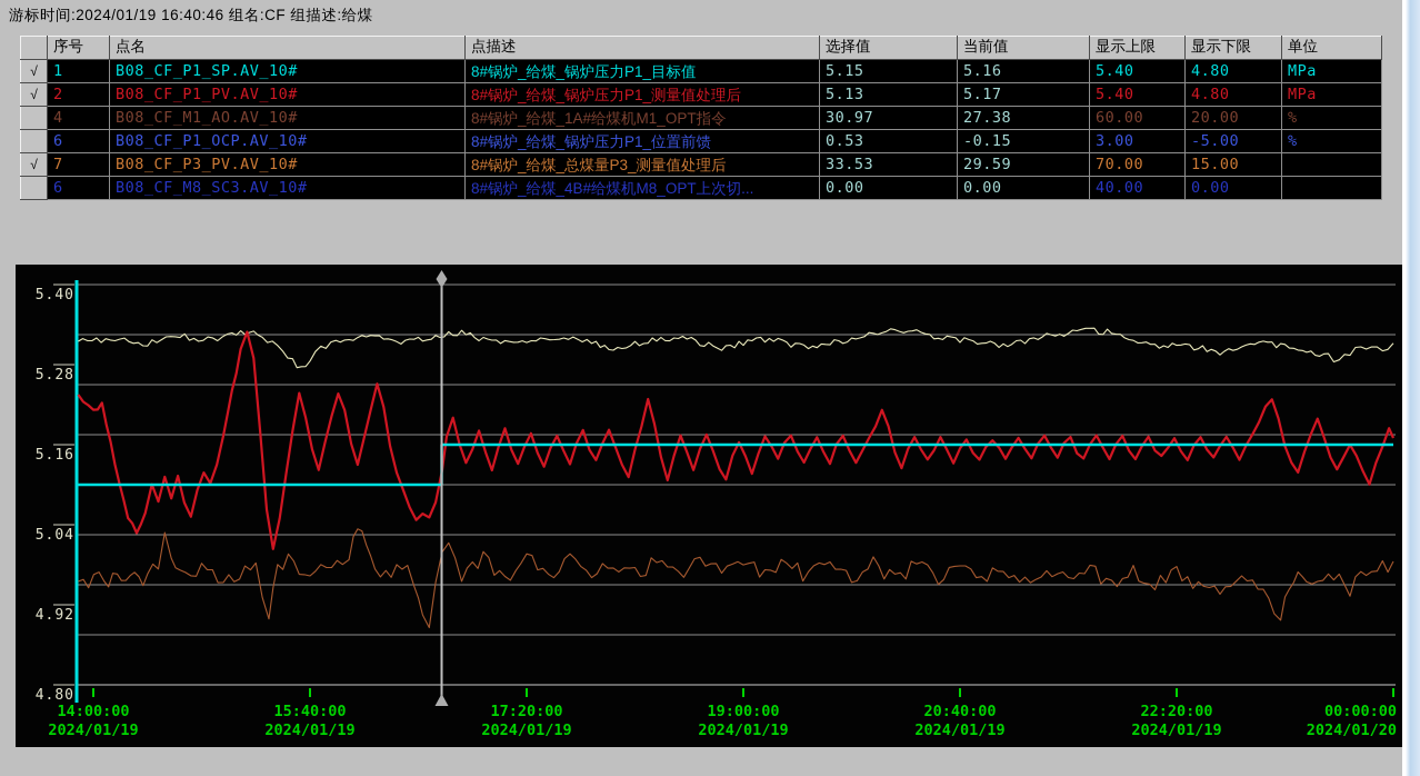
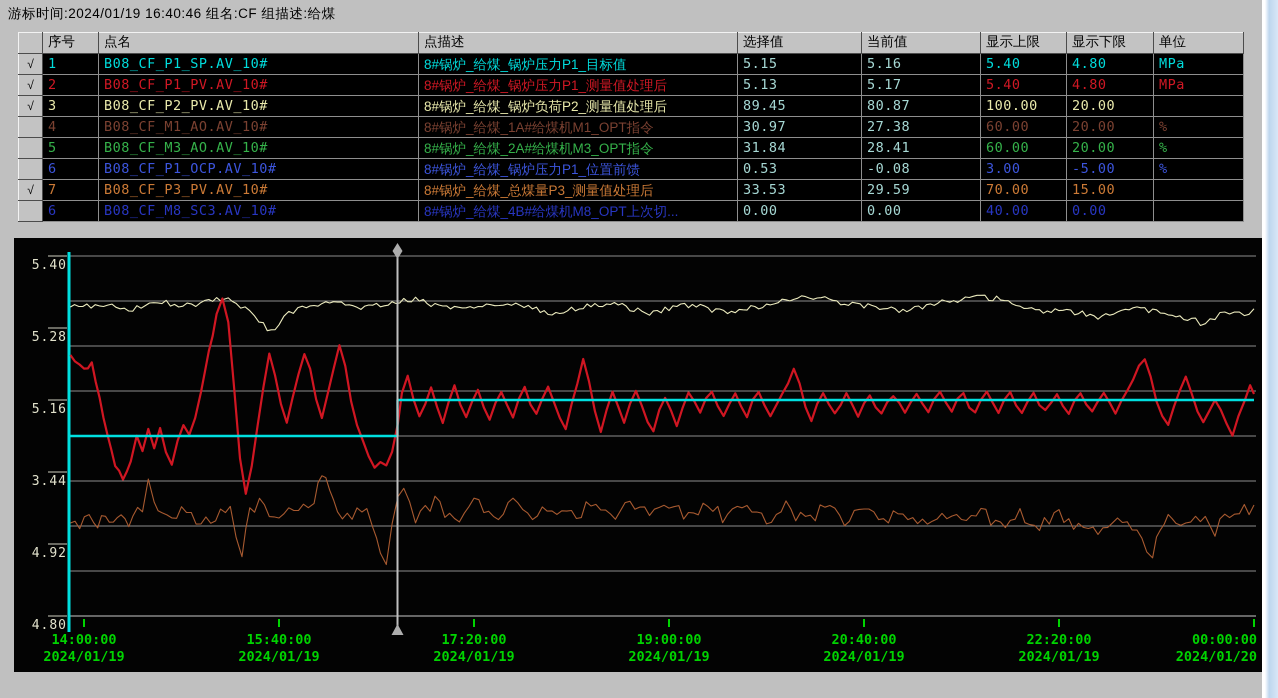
  游标时间:2024/01/19 16:40:46 组名:CF 组描述:给煤
  	序号	点名	点描述	选择值	当前值	显示上限	显示下限	单位
  √	1	B08_CF_P1_SP.AV_10#	8#锅炉_给煤_锅炉压力P1_目标值	5.15	5.16	5.40	4.80	MPa
  √	2	B08_CF_P1_PV.AV_10#	8#锅炉_给煤_锅炉压力P1_测量值处理后	5.13	5.17	5.40	4.80	MPa
+ √	3	B08_CF_P2_PV.AV_10#	8#锅炉_给煤_锅炉负荷P2_测量值处理后	89.45	80.87	100.00	20.00
  	4	B08_CF_M1_AO.AV_10#	8#锅炉_给煤_1A#给煤机M1_OPT指令	30.97	27.38	60.00	20.00	%
+ 	5	B08_CF_M3_AO.AV_10#	8#锅炉_给煤_2A#给煤机M3_OPT指令	31.84	28.41	60.00	20.00	%
- 	6	B08_CF_P1_OCP.AV_10#	8#锅炉_给煤_锅炉压力P1_位置前馈	0.53	-0.15	3.00	-5.00	%
+ 	6	B08_CF_P1_OCP.AV_10#	8#锅炉_给煤_锅炉压力P1_位置前馈	0.53	-0.08	3.00	-5.00	%
  √	7	B08_CF_P3_PV.AV_10#	8#锅炉_给煤_总煤量P3_测量值处理后	33.53	29.59	70.00	15.00
  	6	B08_CF_M8_SC3.AV_10#	8#锅炉_给煤_4B#给煤机M8_OPT上次切...	0.00	0.00	40.00	0.00
  5.40
  5.28
  5.16
- 5.04
+ 3.44
  4.92
  4.80
  14:00:00
  2024/01/19
  15:40:00
  2024/01/19
  17:20:00
  2024/01/19
  19:00:00
  2024/01/19
  20:40:00
  2024/01/19
  22:20:00
  2024/01/19
  00:00:00
  2024/01/20
